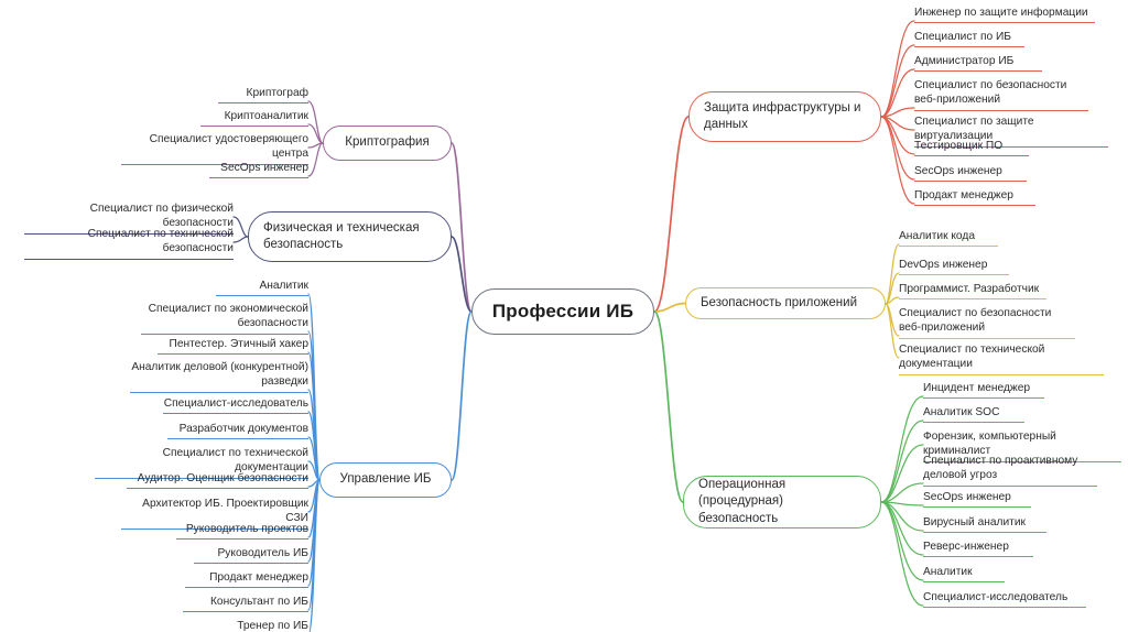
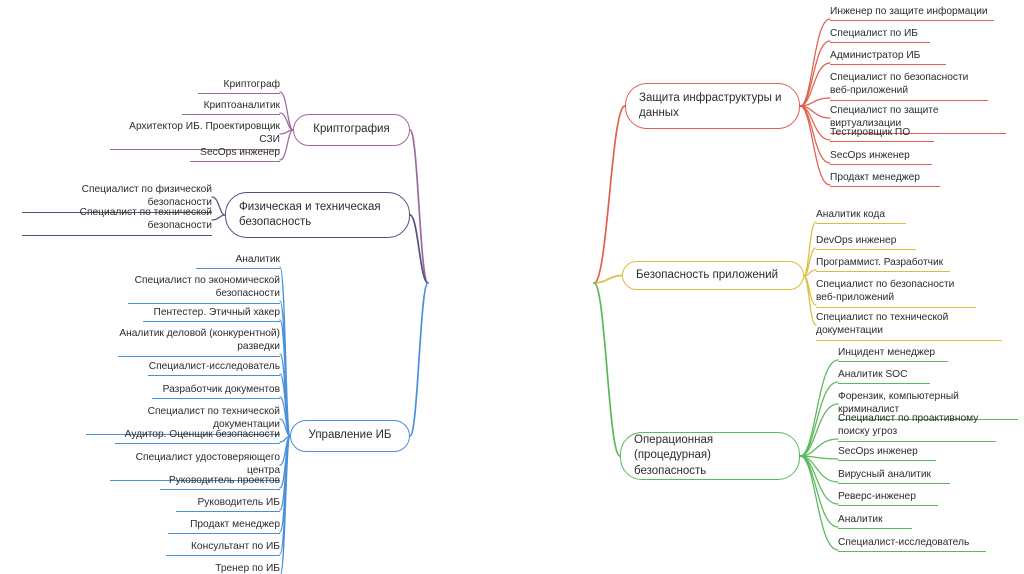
- Профессии ИБ
  Криптография
  Криптограф
  Криптоаналитик
- Специалист удостоверяющего центра
+ Архитектор ИБ. Проектировщик СЗИ
  SecOps инженер
  Физическая и техническая безопасность
  Специалист по физической безопасности
  Специалист по технической безопасности
  Управление ИБ
  Аналитик
  Специалист по экономической безопасности
  Пентестер. Этичный хакер
  Аналитик деловой (конкурентной) разведки
  Специалист-исследователь
  Разработчик документов
  Специалист по технической документации
  Аудитор. Оценщик безопасности
- Архитектор ИБ. Проектировщик СЗИ
+ Специалист удостоверяющего центра
  Руководитель проектов
  Руководитель ИБ
  Продакт менеджер
  Консультант по ИБ
  Тренер по ИБ
  Защита инфраструктуры и данных
  Инженер по защите информации
  Специалист по ИБ
  Администратор ИБ
  Специалист по безопасности веб-приложений
  Специалист по защите виртуализации
  Тестировщик ПО
  SecOps инженер
  Продакт менеджер
  Безопасность приложений
  Аналитик кода
  DevOps инженер
  Программист. Разработчик
  Специалист по безопасности веб-приложений
  Специалист по технической документации
  Операционная (процедурная) безопасность
  Инцидент менеджер
  Аналитик SOC
  Форензик, компьютерный криминалист
- Специалист по проактивному деловой угроз
+ Специалист по проактивному поиску угроз
  SecOps инженер
  Вирусный аналитик
  Реверс-инженер
  Аналитик
  Специалист-исследователь
